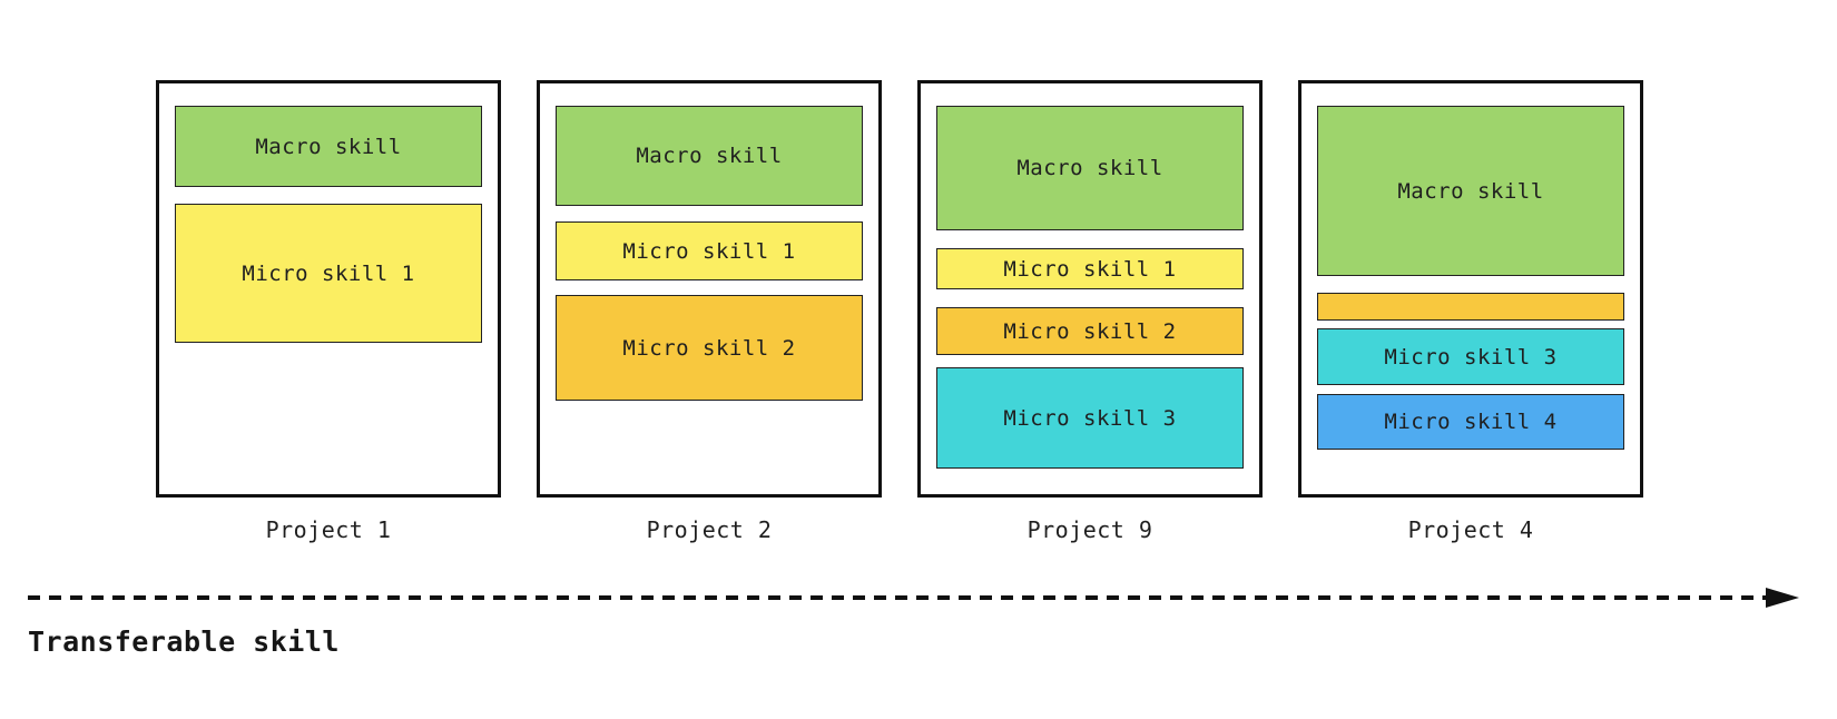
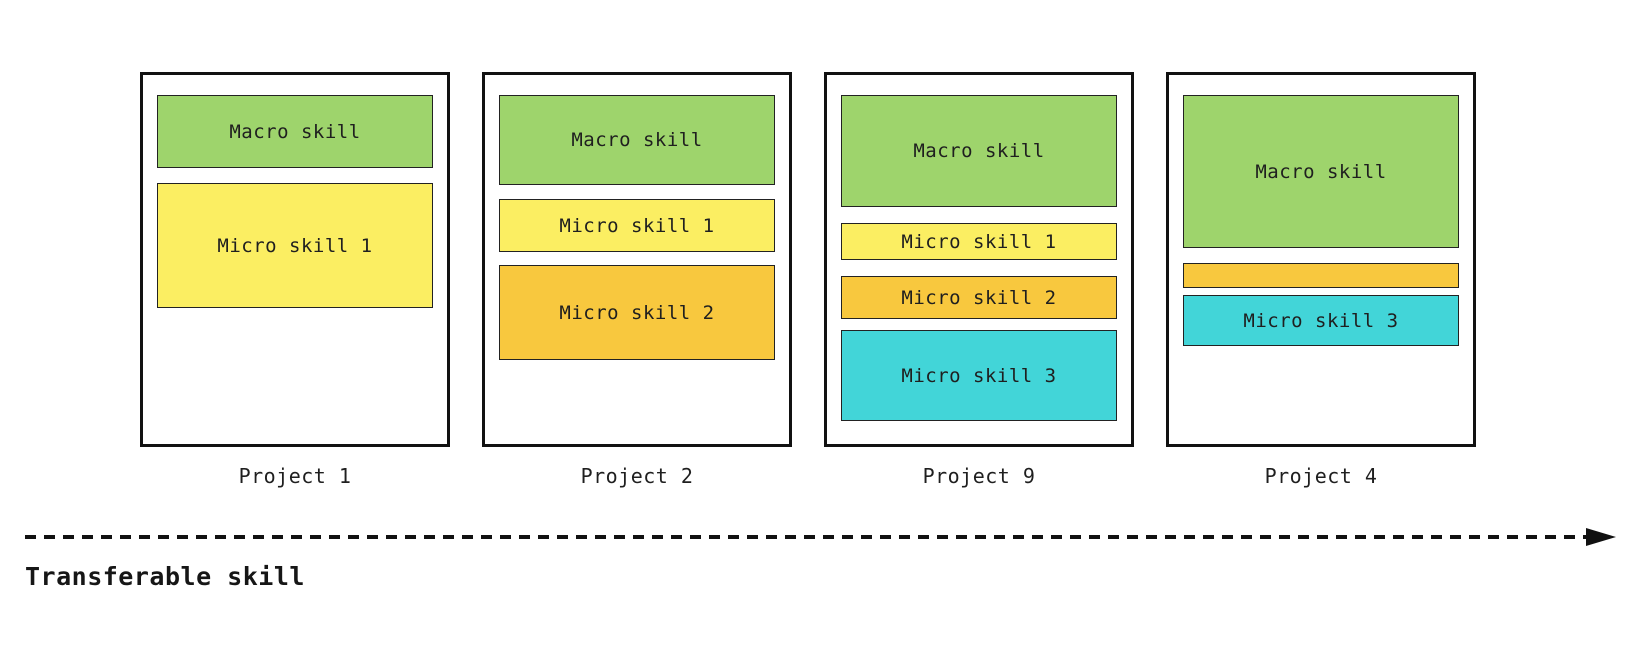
  Macro skill
  Micro skill 1
  Project 1
  Macro skill
  Micro skill 1
  Micro skill 2
  Project 2
  Macro skill
  Micro skill 1
  Micro skill 2
  Micro skill 3
  Project 9
  Macro skill
  Micro skill 3
- Micro skill 4
  Project 4
  Transferable skill
